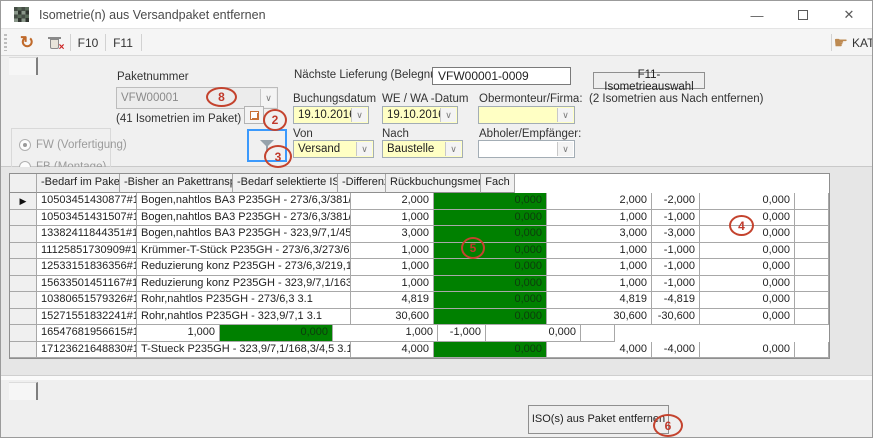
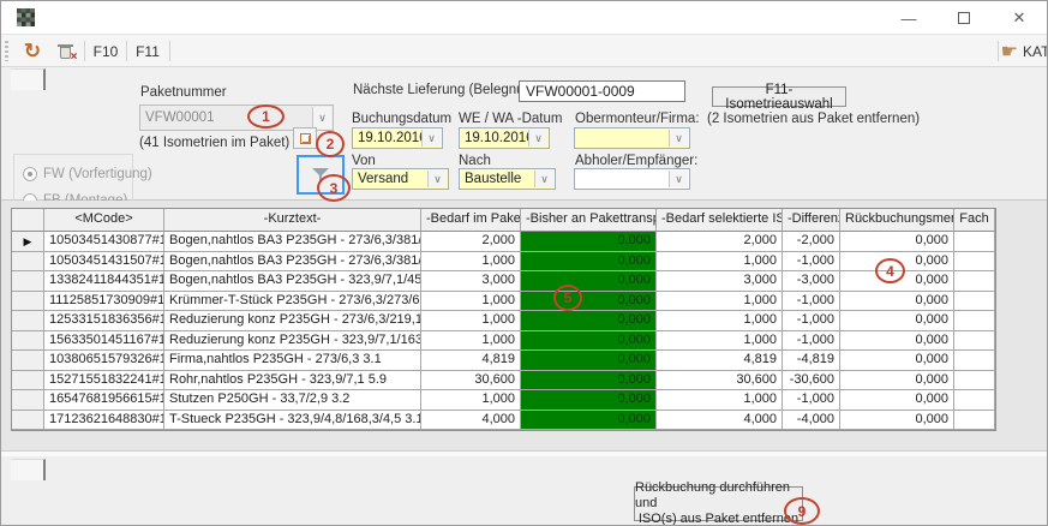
- Isometrie(n) aus Versandpaket entfernen
  —
  ✕
  ↻
  ×
  F10
  F11
  ☛
  KAT
  FW (Vorfertigung)
  Paketnummer
  VFW00001
  ∨
  (41 Isometrien im Paket)
  Nächste Lieferung (Belegn
  VFW00001-0009
  Buchungsdatum
  19.10.201
  ∨
  WE / WA -Datum
  19.10.201
  ∨
  Obermonteur/Firma:
  ∨
  Von
  Versand
  ∨
  Nach
  Baustelle
  ∨
  Abholer/Empfänger:
  ∨
  F11-Isometrieauswahl
- (2 Isometrien aus Nach entfernen)
+ (2 Isometrien aus Paket entfernen)
+ <MCode>
+ -Kurztext-
  -Bedarf im Pake
  -Bisher an Pakettrans
  -Bedarf selektierte IS
  -Differen
  Rückbuchungsme
  Fach
  ▶
  10503451430877#1
  Bogen,nahtlos BA3 P235GH - 273/6,3/381/
  2,000
  0,000
  2,000
  -2,000
  0,000
  10503451431507#1
  Bogen,nahtlos BA3 P235GH - 273/6,3/381/
  1,000
  0,000
  1,000
  -1,000
  0,000
  13382411844351#1
  Bogen,nahtlos BA3 P235GH - 323,9/7,1/45
  3,000
  0,000
  3,000
  -3,000
  0,000
  11125851730909#1
  Krümmer-T-Stück P235GH - 273/6,3/273/6
  1,000
  0,000
  1,000
  -1,000
  0,000
  12533151836356#1
  Reduzierung konz P235GH - 273/6,3/219,1
  1,000
  0,000
  1,000
  -1,000
  0,000
  15633501451167#1
  Reduzierung konz P235GH - 323,9/7,1/163
  1,000
  0,000
  1,000
  -1,000
  0,000
  10380651579326#1
- Rohr,nahtlos P235GH - 273/6,3 3.1
+ Firma,nahtlos P235GH - 273/6,3 3.1
  4,819
  0,000
  4,819
  -4,819
  0,000
  15271551832241#1
- Rohr,nahtlos P235GH - 323,9/7,1 3.1
+ Rohr,nahtlos P235GH - 323,9/7,1 5.9
  30,600
  0,000
  30,600
  -30,600
  0,000
  16547681956615#1
+ Stutzen P250GH - 33,7/2,9 3.2
  1,000
  0,000
  1,000
  -1,000
  0,000
  17123621648830#1
- T-Stueck P235GH - 323,9/7,1/168,3/4,5 3.1
+ T-Stueck P235GH - 323,9/4,8/168,3/4,5 3.1
  4,000
  0,000
  4,000
  -4,000
  0,000
+ Rückbuchung durchführen und
  ISO(s) aus Paket entfernen
- 8
+ 1
  2
  3
  4
  5
- 6
+ 9
